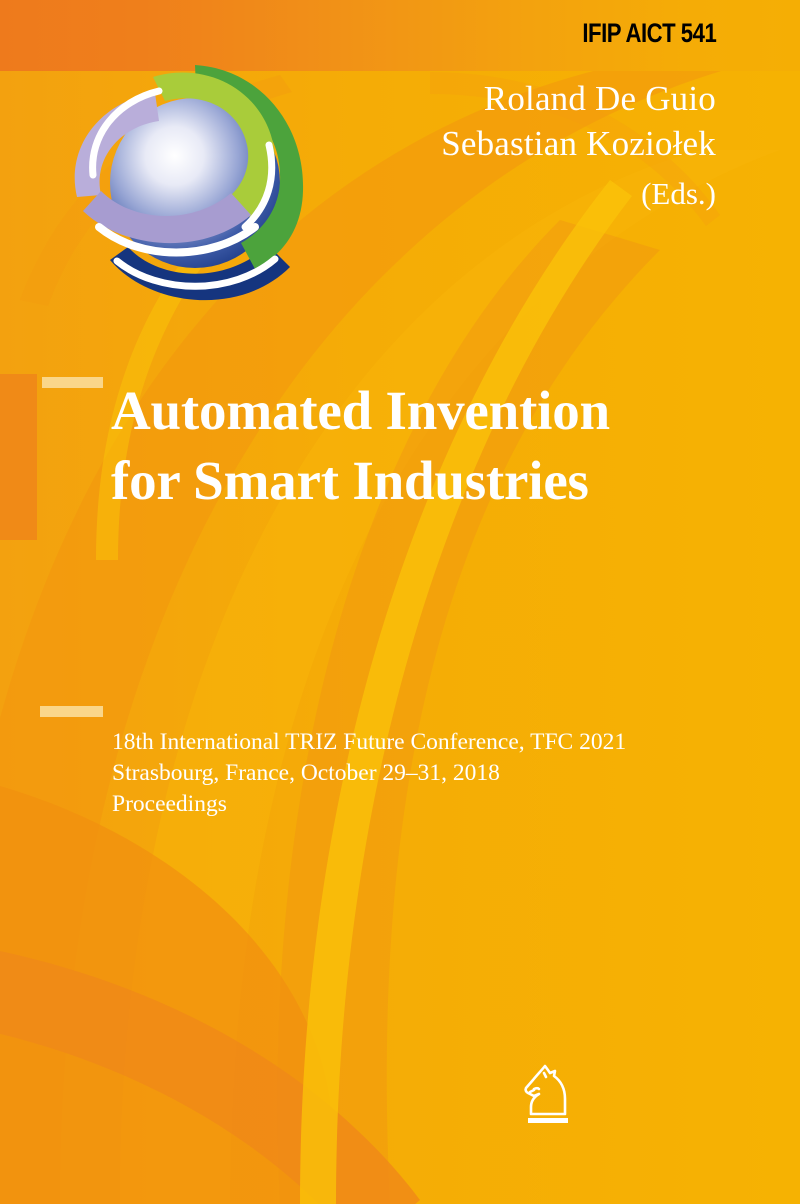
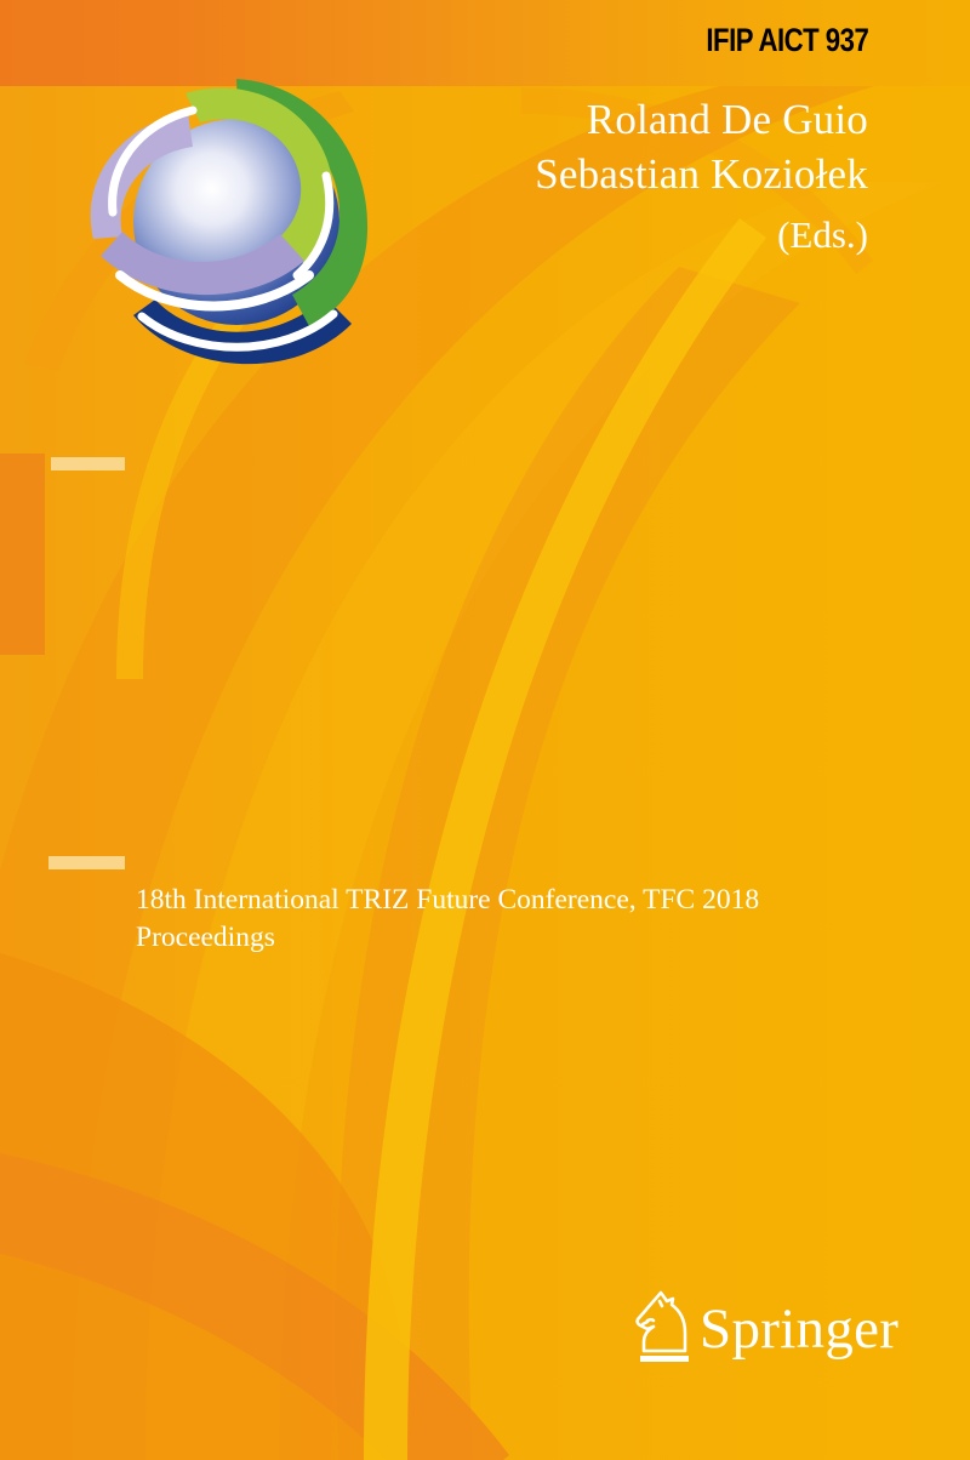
- IFIP AICT 541
+ IFIP AICT 937
  Roland De Guio
  Sebastian Koziołek
  (Eds.)
- Automated Invention
- for Smart Industries
- 18th International TRIZ Future Conference, TFC 2021
+ 18th International TRIZ Future Conference, TFC 2018
- Strasbourg, France, October 29–31, 2018
  Proceedings
+ Springer
